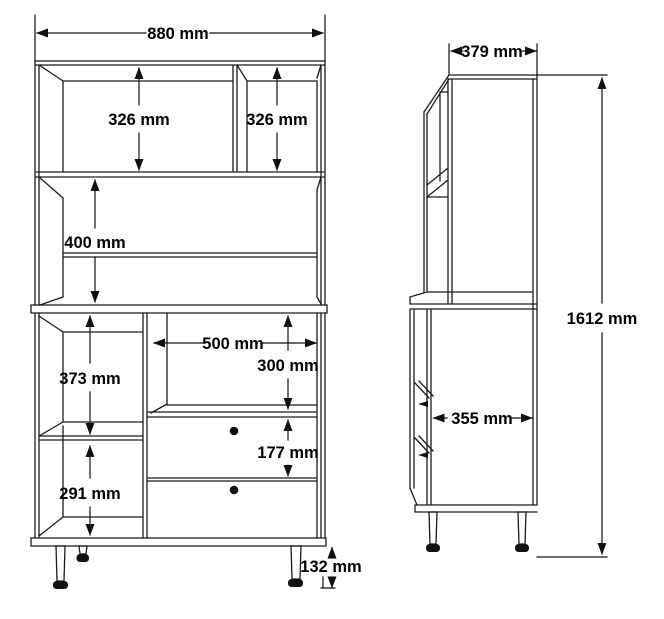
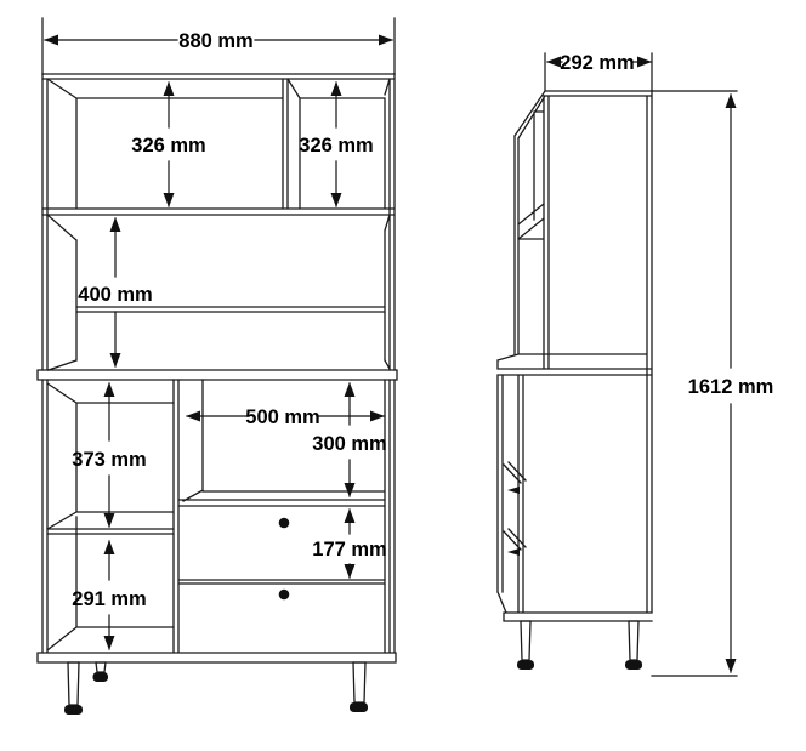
  880 mm
  326 mm
  326 mm
  400 mm
  373 mm
  291 mm
  500 mm
  300 mm
  177 mm
- 132 mm
- 379 mm
+ 292 mm
- 355 mm
  1612 mm
